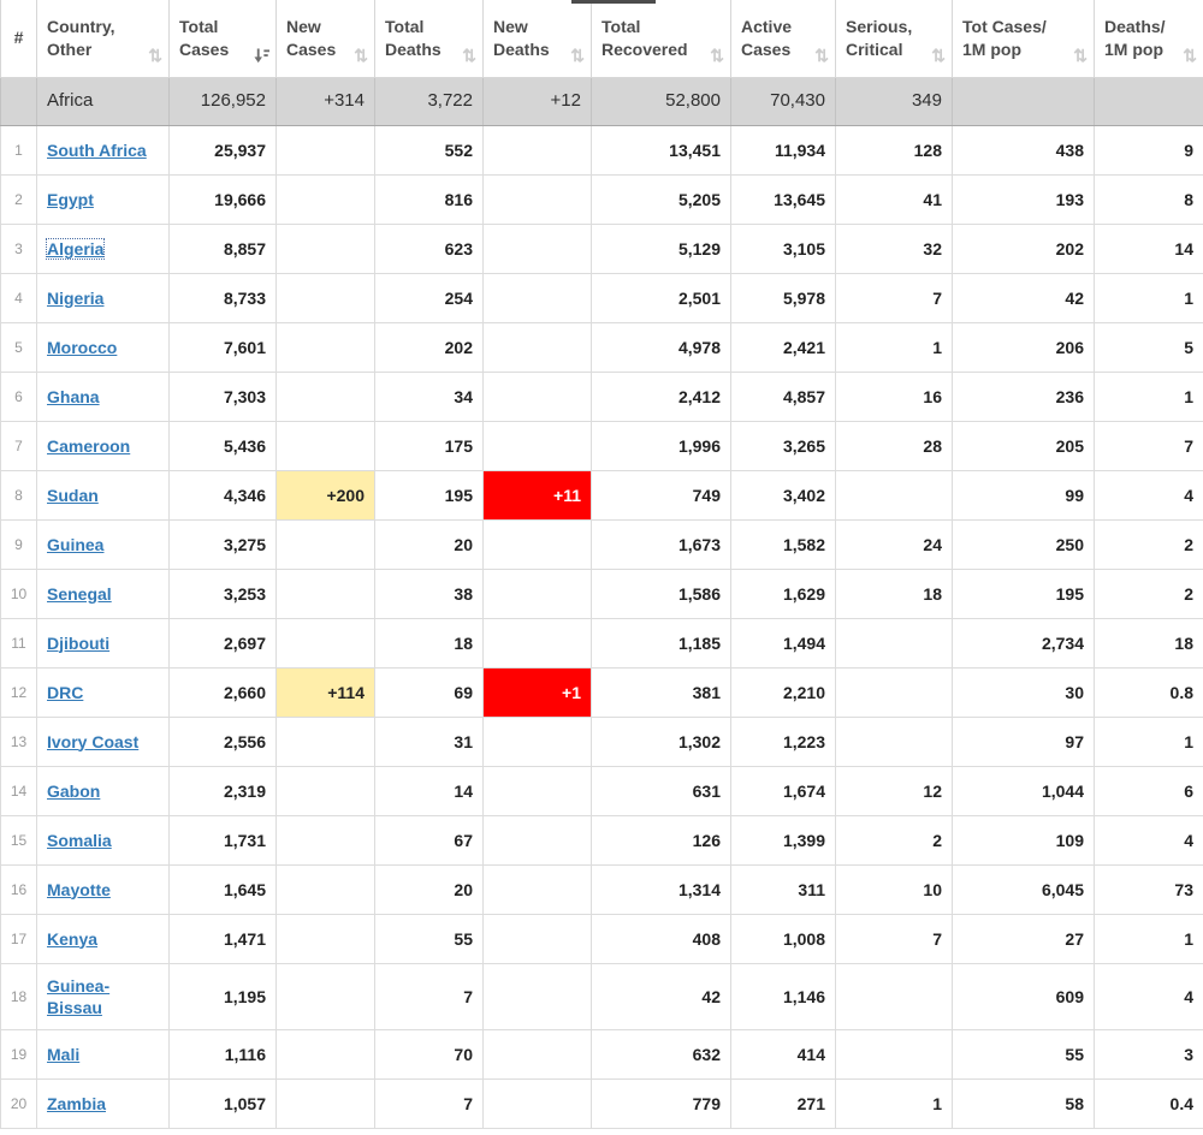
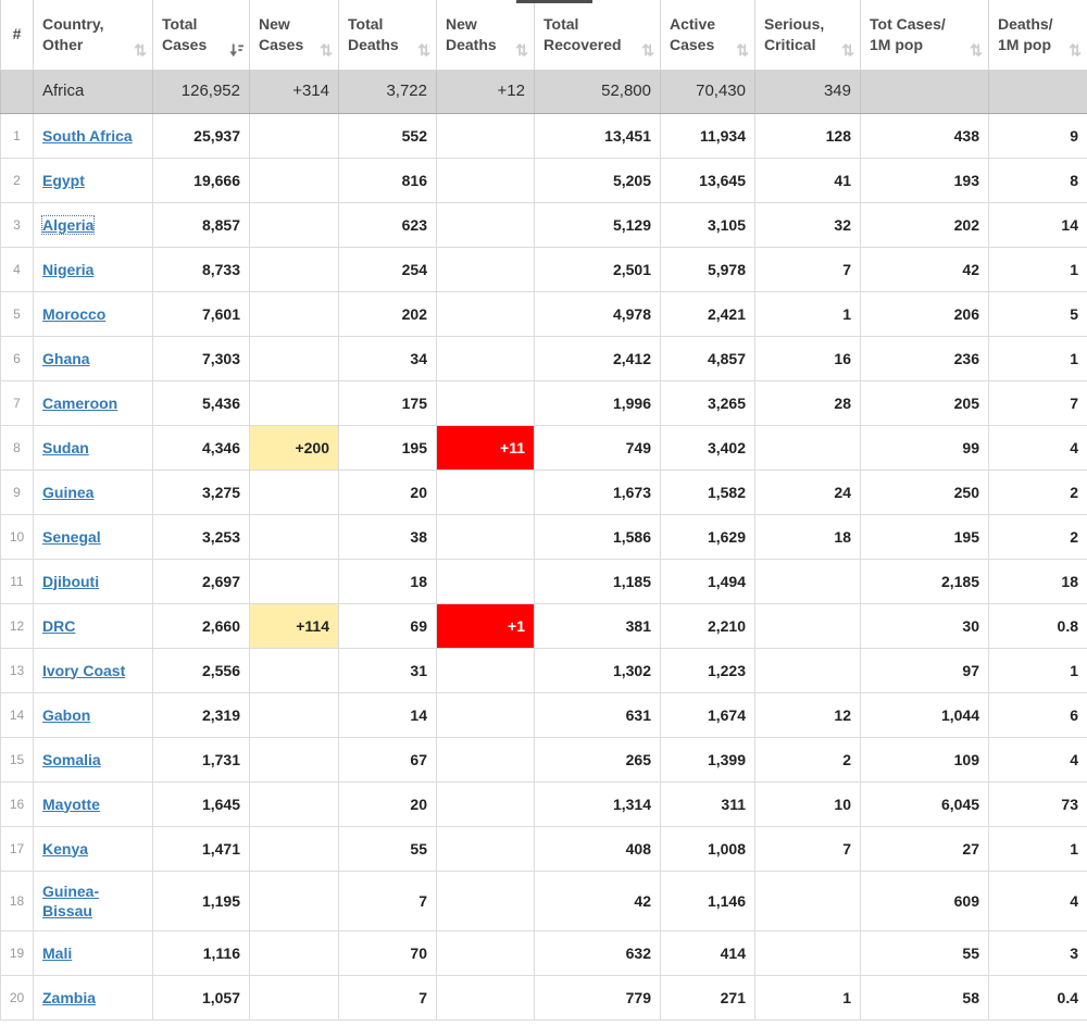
  #	Country, Other ⇅	Total Cases	New Cases ⇅	Total Deaths ⇅	New Deaths ⇅	Total Recovered ⇅	Active Cases ⇅	Serious, Critical ⇅	Tot Cases/ 1M pop ⇅	Deaths/ 1M pop ⇅
  	Africa	126,952	+314	3,722	+12	52,800	70,430	349
  1	South Africa	25,937		552		13,451	11,934	128	438	9
  2	Egypt	19,666		816		5,205	13,645	41	193	8
  3	Algeria	8,857		623		5,129	3,105	32	202	14
  4	Nigeria	8,733		254		2,501	5,978	7	42	1
  5	Morocco	7,601		202		4,978	2,421	1	206	5
  6	Ghana	7,303		34		2,412	4,857	16	236	1
  7	Cameroon	5,436		175		1,996	3,265	28	205	7
  8	Sudan	4,346	+200	195	+11	749	3,402		99	4
  9	Guinea	3,275		20		1,673	1,582	24	250	2
  10	Senegal	3,253		38		1,586	1,629	18	195	2
- 11	Djibouti	2,697		18		1,185	1,494		2,734	18
+ 11	Djibouti	2,697		18		1,185	1,494		2,185	18
  12	DRC	2,660	+114	69	+1	381	2,210		30	0.8
  13	Ivory Coast	2,556		31		1,302	1,223		97	1
  14	Gabon	2,319		14		631	1,674	12	1,044	6
- 15	Somalia	1,731		67		126	1,399	2	109	4
+ 15	Somalia	1,731		67		265	1,399	2	109	4
  16	Mayotte	1,645		20		1,314	311	10	6,045	73
  17	Kenya	1,471		55		408	1,008	7	27	1
  18	Guinea-Bissau	1,195		7		42	1,146		609	4
  19	Mali	1,116		70		632	414		55	3
  20	Zambia	1,057		7		779	271	1	58	0.4
